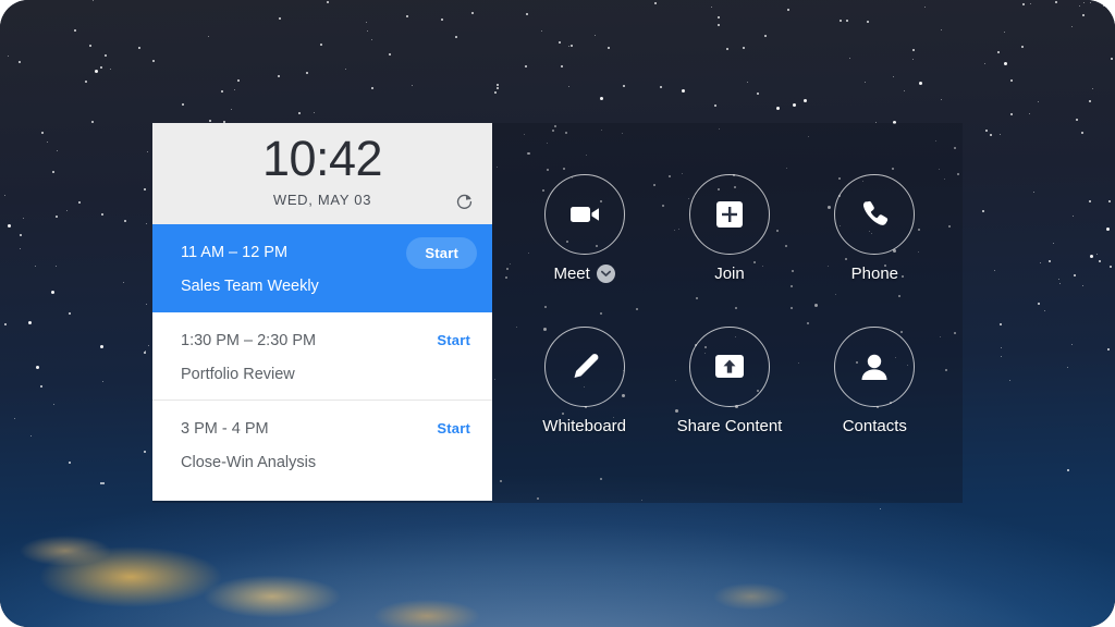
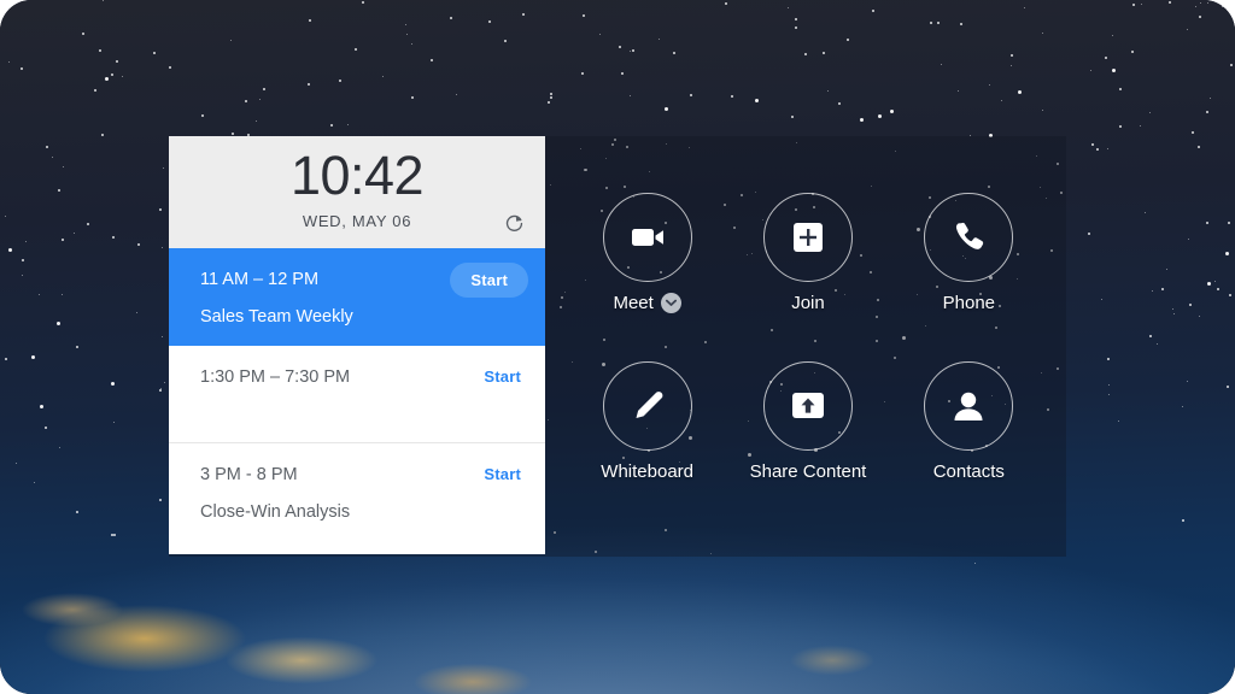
  10:42
- WED, MAY 03
+ WED, MAY 06
  11 AM – 12 PM
  Sales Team Weekly
  Start
- 1:30 PM – 2:30 PM
+ 1:30 PM – 7:30 PM
- Portfolio Review
  Start
- 3 PM - 4 PM
+ 3 PM - 8 PM
  Close-Win Analysis
  Start
  Meet
  Join
  Phone
  Whiteboard
  Share Content
  Contacts
